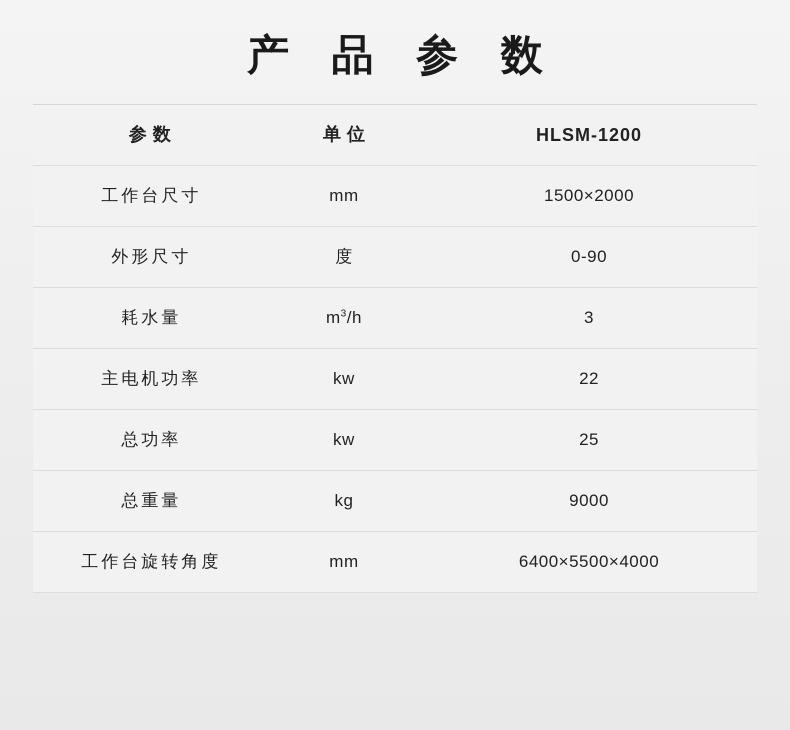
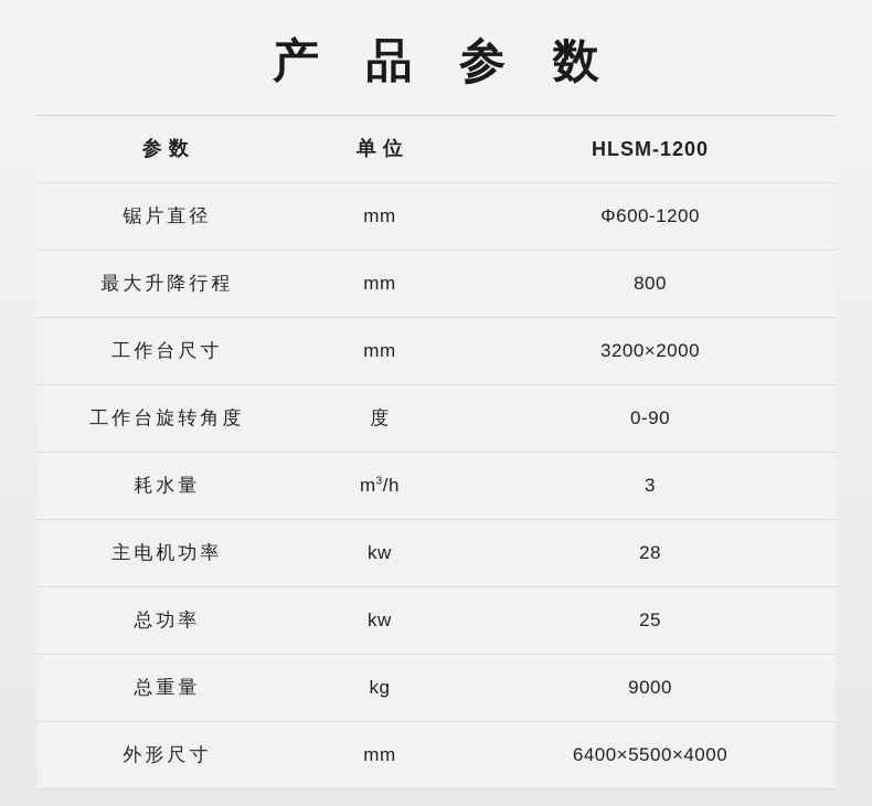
  产 品 参 数
  参数	单位	HLSM-1200
+ 锯片直径	mm	Φ600-1200
+ 最大升降行程	mm	800
- 工作台尺寸	mm	1500×2000
+ 工作台尺寸	mm	3200×2000
- 外形尺寸	度	0-90
+ 工作台旋转角度	度	0-90
  耗水量	m3/h	3
- 主电机功率	kw	22
+ 主电机功率	kw	28
  总功率	kw	25
  总重量	kg	9000
- 工作台旋转角度	mm	6400×5500×4000
+ 外形尺寸	mm	6400×5500×4000
